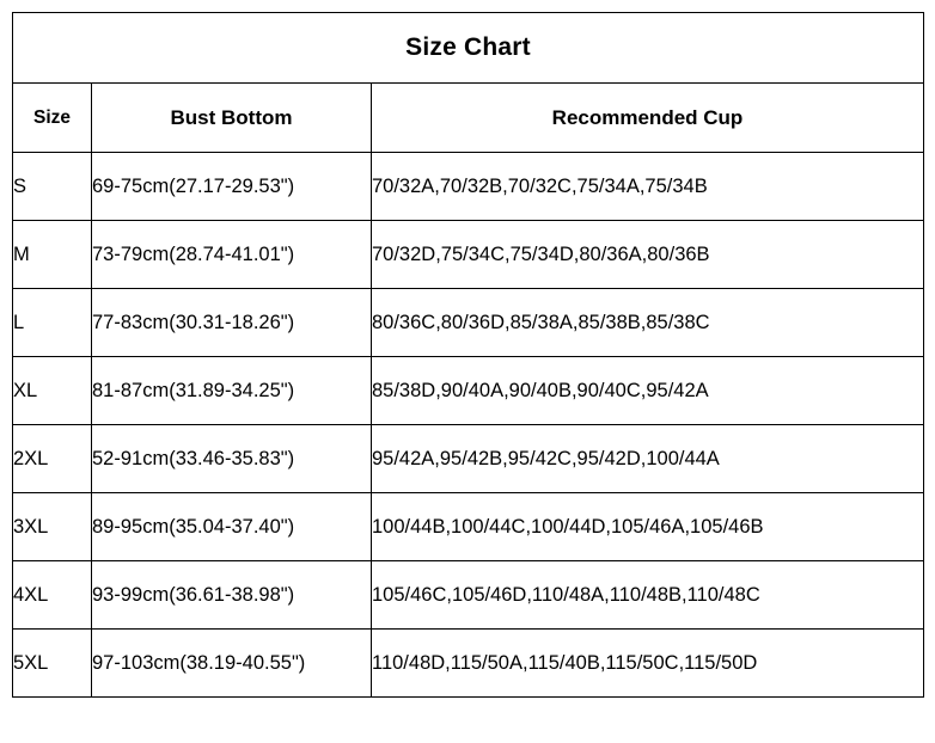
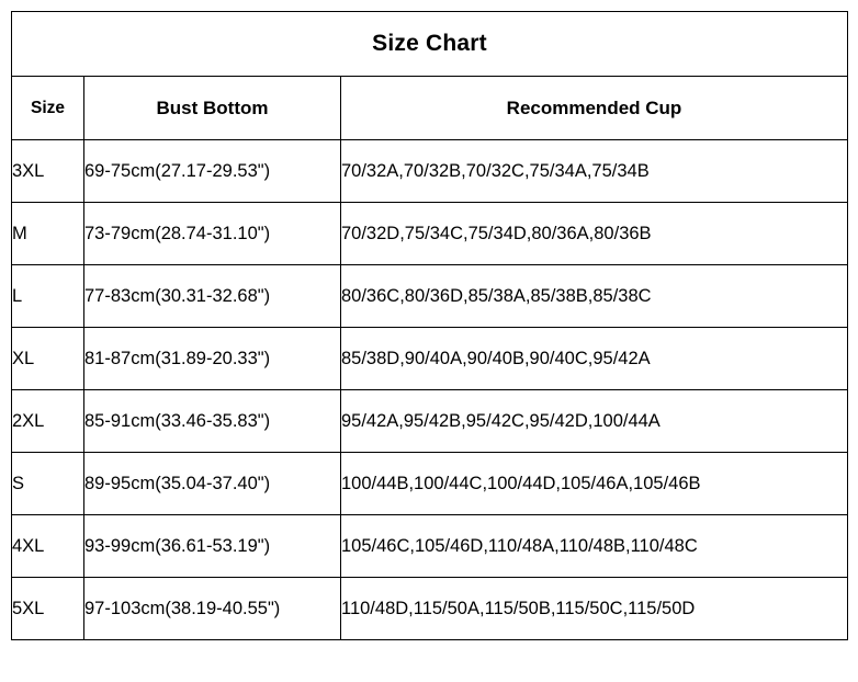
  Size Chart
  Size	Bust Bottom	Recommended Cup
- S	69-75cm(27.17-29.53")	70/32A,70/32B,70/32C,75/34A,75/34B
+ 3XL	69-75cm(27.17-29.53")	70/32A,70/32B,70/32C,75/34A,75/34B
- M	73-79cm(28.74-41.01")	70/32D,75/34C,75/34D,80/36A,80/36B
+ M	73-79cm(28.74-31.10")	70/32D,75/34C,75/34D,80/36A,80/36B
- L	77-83cm(30.31-18.26")	80/36C,80/36D,85/38A,85/38B,85/38C
+ L	77-83cm(30.31-32.68")	80/36C,80/36D,85/38A,85/38B,85/38C
- XL	81-87cm(31.89-34.25")	85/38D,90/40A,90/40B,90/40C,95/42A
+ XL	81-87cm(31.89-20.33")	85/38D,90/40A,90/40B,90/40C,95/42A
- 2XL	52-91cm(33.46-35.83")	95/42A,95/42B,95/42C,95/42D,100/44A
+ 2XL	85-91cm(33.46-35.83")	95/42A,95/42B,95/42C,95/42D,100/44A
- 3XL	89-95cm(35.04-37.40")	100/44B,100/44C,100/44D,105/46A,105/46B
+ S	89-95cm(35.04-37.40")	100/44B,100/44C,100/44D,105/46A,105/46B
- 4XL	93-99cm(36.61-38.98")	105/46C,105/46D,110/48A,110/48B,110/48C
+ 4XL	93-99cm(36.61-53.19")	105/46C,105/46D,110/48A,110/48B,110/48C
- 5XL	97-103cm(38.19-40.55")	110/48D,115/50A,115/40B,115/50C,115/50D
+ 5XL	97-103cm(38.19-40.55")	110/48D,115/50A,115/50B,115/50C,115/50D
